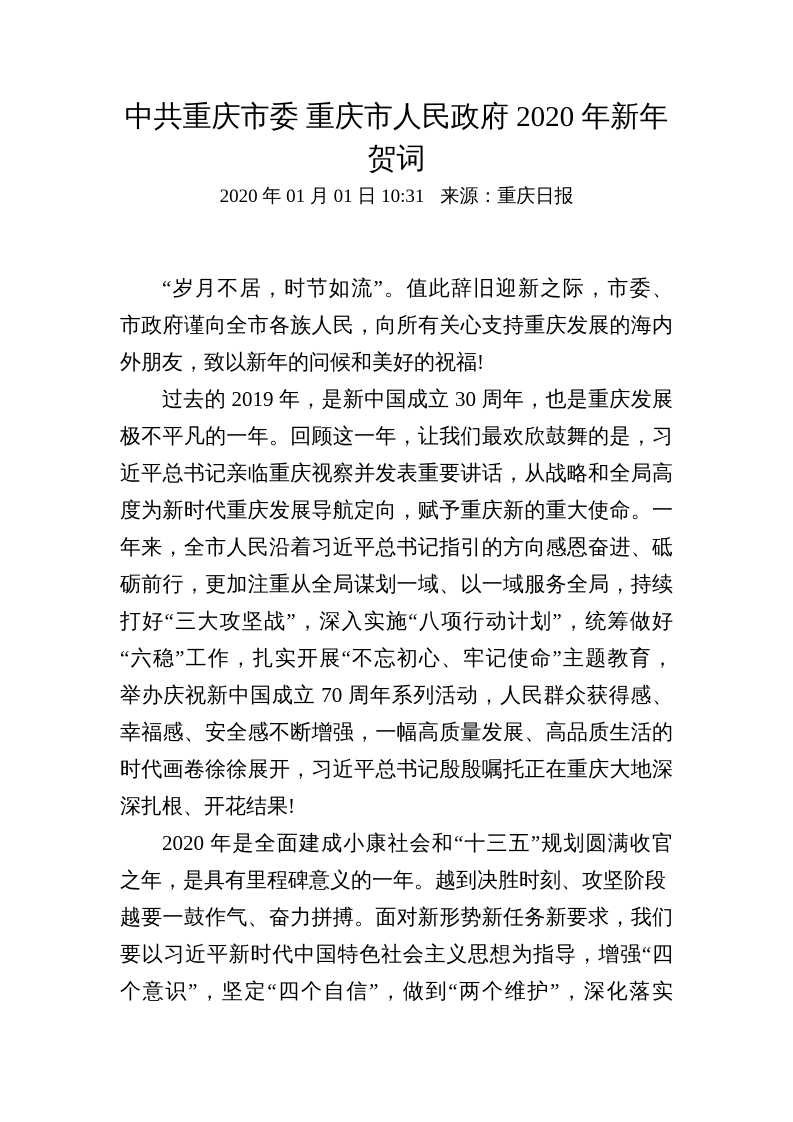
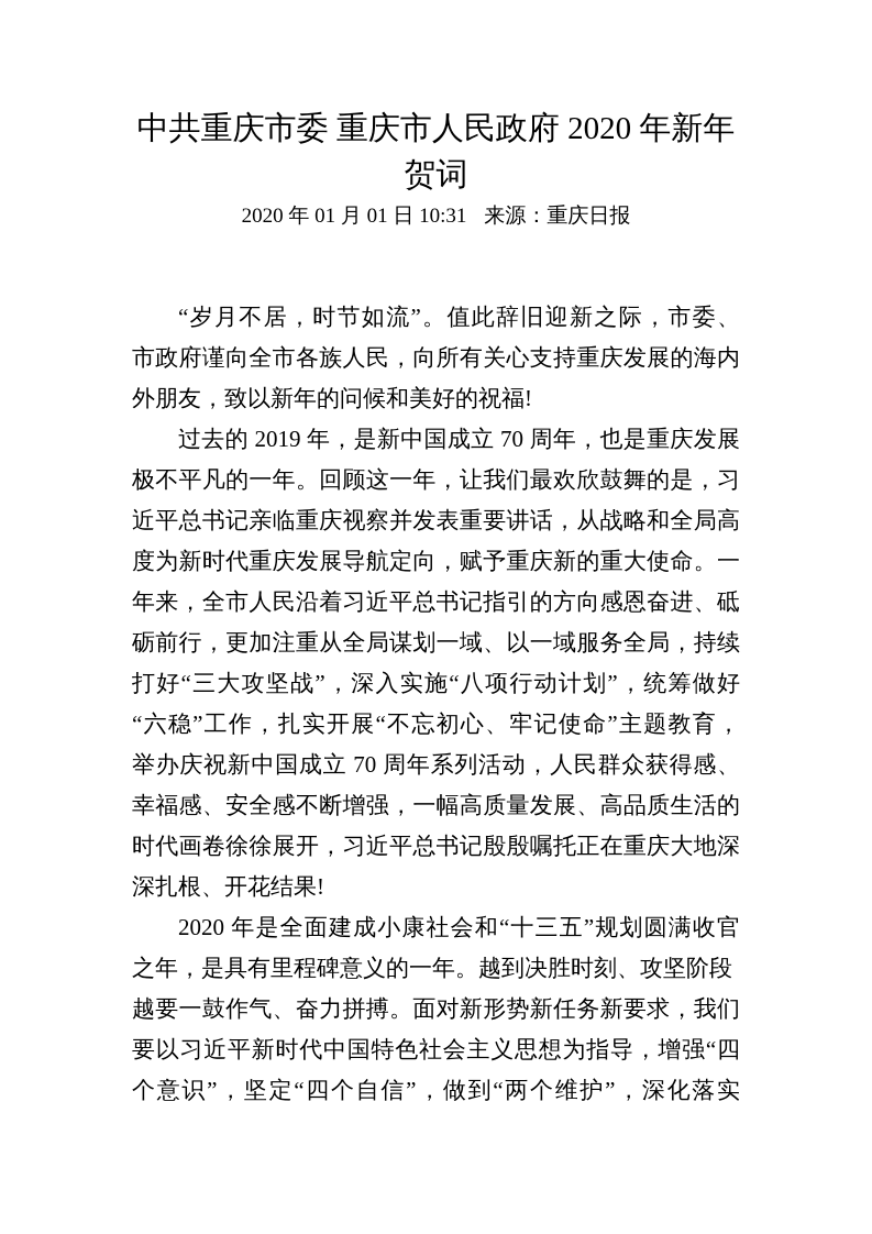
  中共重庆市委 重庆市人民政府 2020 年新年
  贺词
  2020 年 01 月 01 日 10:31 来源：重庆日报
  “岁月不居，时节如流”。值此辞旧迎新之际，市委、
  市政府谨向全市各族人民，向所有关心支持重庆发展的海内
  外朋友，致以新年的问候和美好的祝福!
- 过去的 2019 年，是新中国成立 30 周年，也是重庆发展
+ 过去的 2019 年，是新中国成立 70 周年，也是重庆发展
  极不平凡的一年。回顾这一年，让我们最欢欣鼓舞的是，习
  近平总书记亲临重庆视察并发表重要讲话，从战略和全局高
  度为新时代重庆发展导航定向，赋予重庆新的重大使命。一
  年来，全市人民沿着习近平总书记指引的方向感恩奋进、砥
  砺前行，更加注重从全局谋划一域、以一域服务全局，持续
  打好“三大攻坚战”，深入实施“八项行动计划”，统筹做好
  “六稳”工作，扎实开展“不忘初心、牢记使命”主题教育，
  举办庆祝新中国成立 70 周年系列活动，人民群众获得感、
  幸福感、安全感不断增强，一幅高质量发展、高品质生活的
  时代画卷徐徐展开，习近平总书记殷殷嘱托正在重庆大地深
  深扎根、开花结果!
  2020 年是全面建成小康社会和“十三五”规划圆满收官
  之年，是具有里程碑意义的一年。越到决胜时刻、攻坚阶段
  越要一鼓作气、奋力拼搏。面对新形势新任务新要求，我们
  要以习近平新时代中国特色社会主义思想为指导，增强“四
  个意识”，坚定“四个自信”，做到“两个维护”，深化落实
